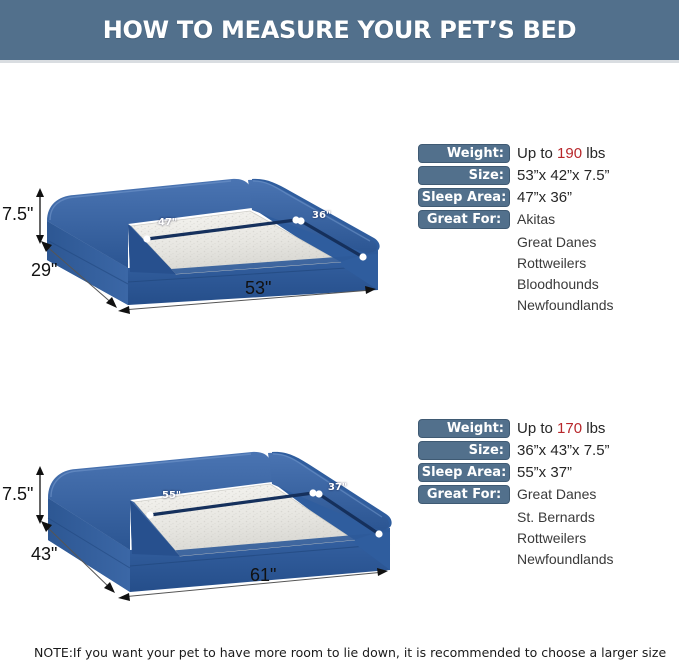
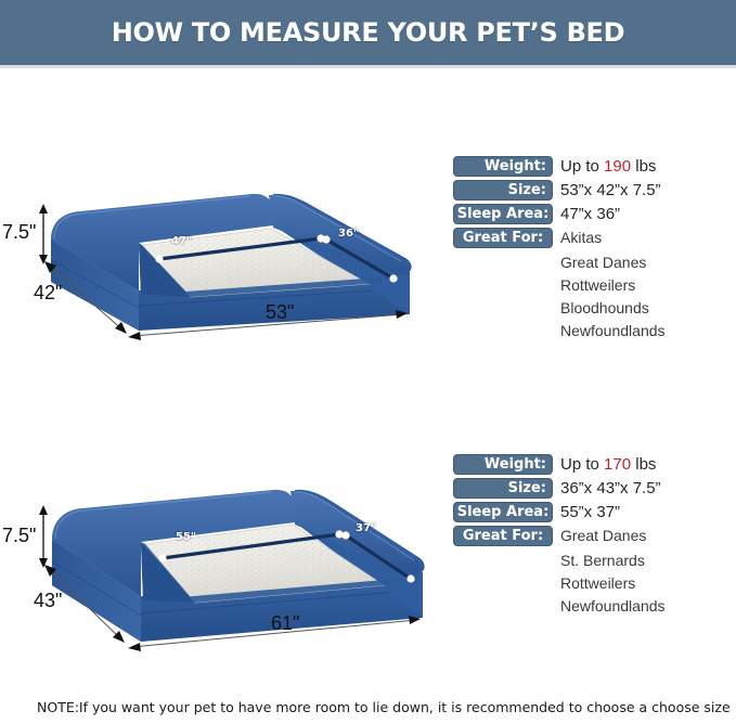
  HOW TO MEASURE YOUR PET’S BED
  47"
  36"
  7.5"
- 29"
+ 42"
  53"
  Weight:
  Up to 190 lbs
  Size:
  53”x 42”x 7.5”
  Sleep Area:
  47”x 36”
  Great For:
  Akitas
  Great Danes
  Rottweilers
  Bloodhounds
  Newfoundlands
  55"
  37"
  7.5"
  43"
  61"
  Weight:
  Up to 170 lbs
  Size:
  36”x 43”x 7.5”
  Sleep Area:
  55”x 37”
  Great For:
  Great Danes
  St. Bernards
  Rottweilers
  Newfoundlands
- NOTE:If you want your pet to have more room to lie down, it is recommended to choose a larger size
+ NOTE:If you want your pet to have more room to lie down, it is recommended to choose a choose size
